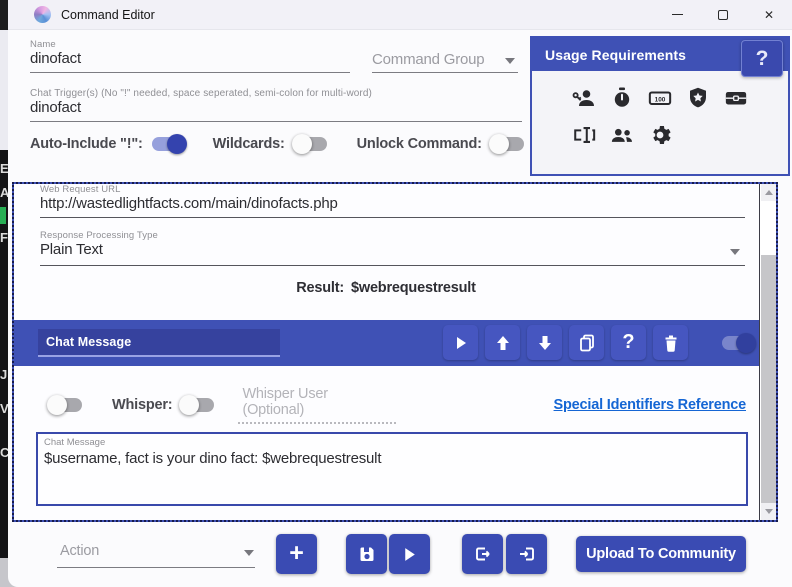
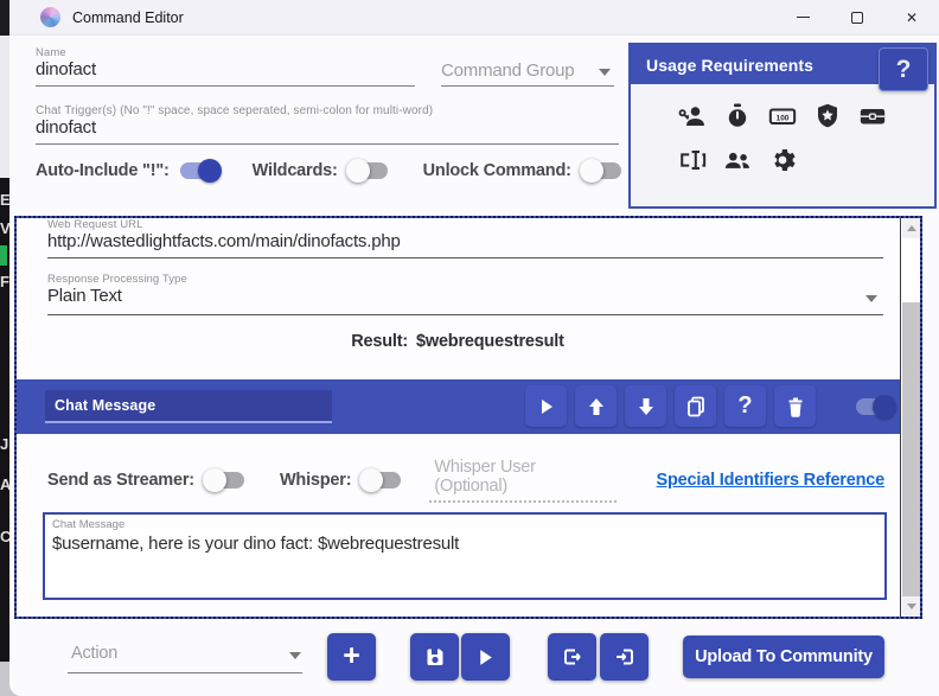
  E
- A
+ V
  F
  J
- V
+ A
  C
  Command Editor
  ✕
  Name
  dinofact
  Command Group
  Usage Requirements
  ?
- Chat Trigger(s) (No "!" needed, space seperated, semi-colon for multi-word)
+ Chat Trigger(s) (No "!" space, space seperated, semi-colon for multi-word)
  dinofact
  Auto-Include "!":
  Wildcards:
  Unlock Command:
  Web Request URL
  http://wastedlightfacts.com/main/dinofacts.php
  Response Processing Type
  Plain Text
  Result: $webrequestresult
  Chat Message
  ?
+ Send as Streamer:
  Whisper:
  Whisper User (Optional)
  Special Identifiers Reference
  Chat Message
- $username, fact is your dino fact: $webrequestresult
+ $username, here is your dino fact: $webrequestresult
  Action
  +
  Upload To Community
